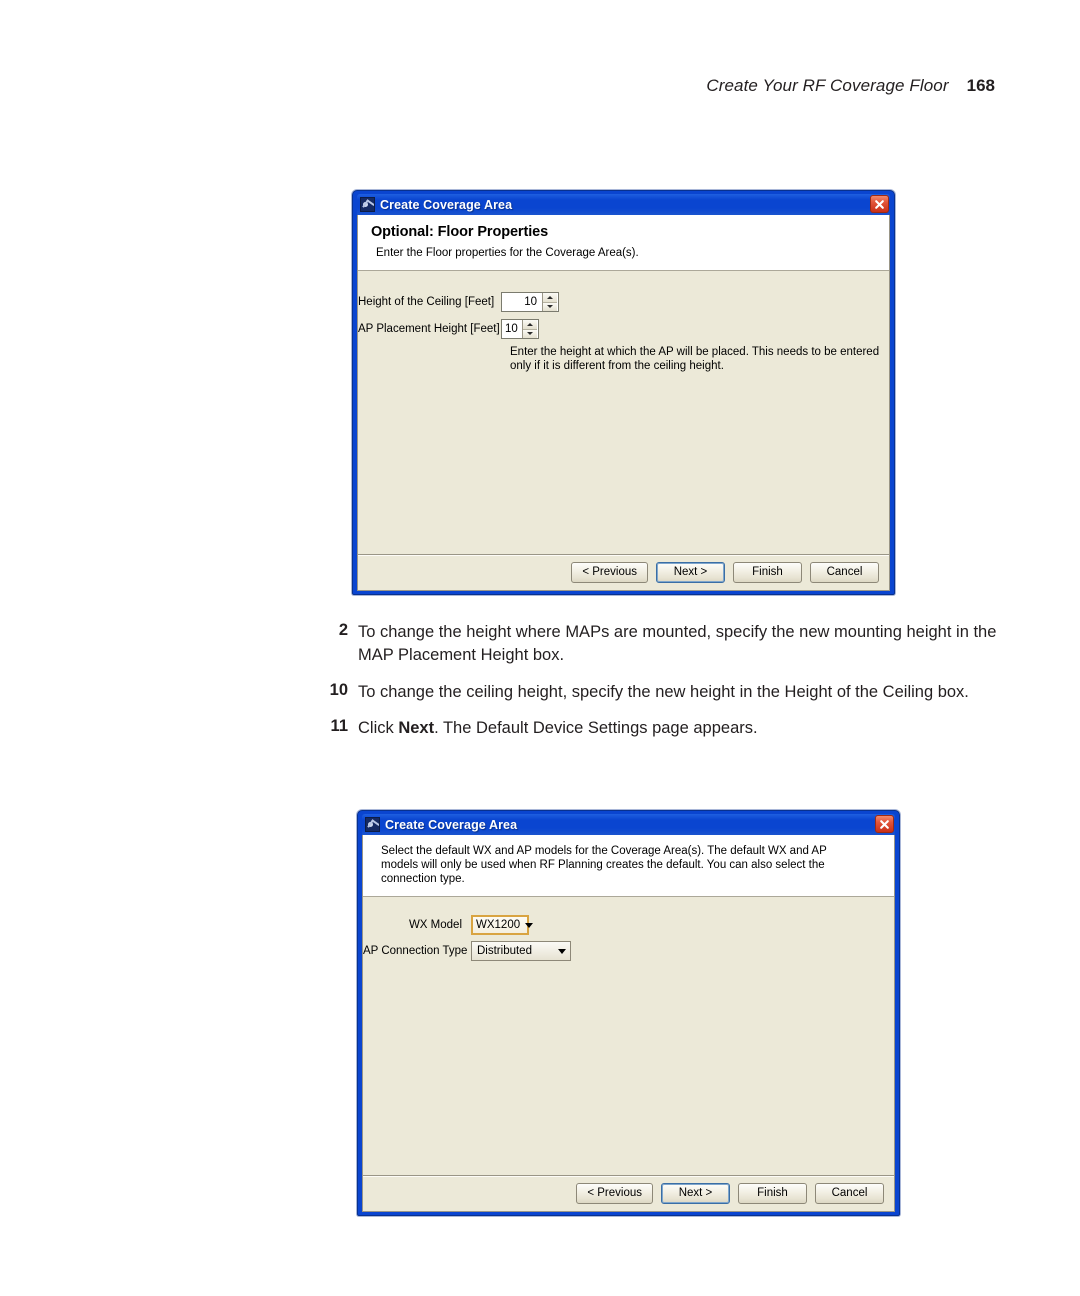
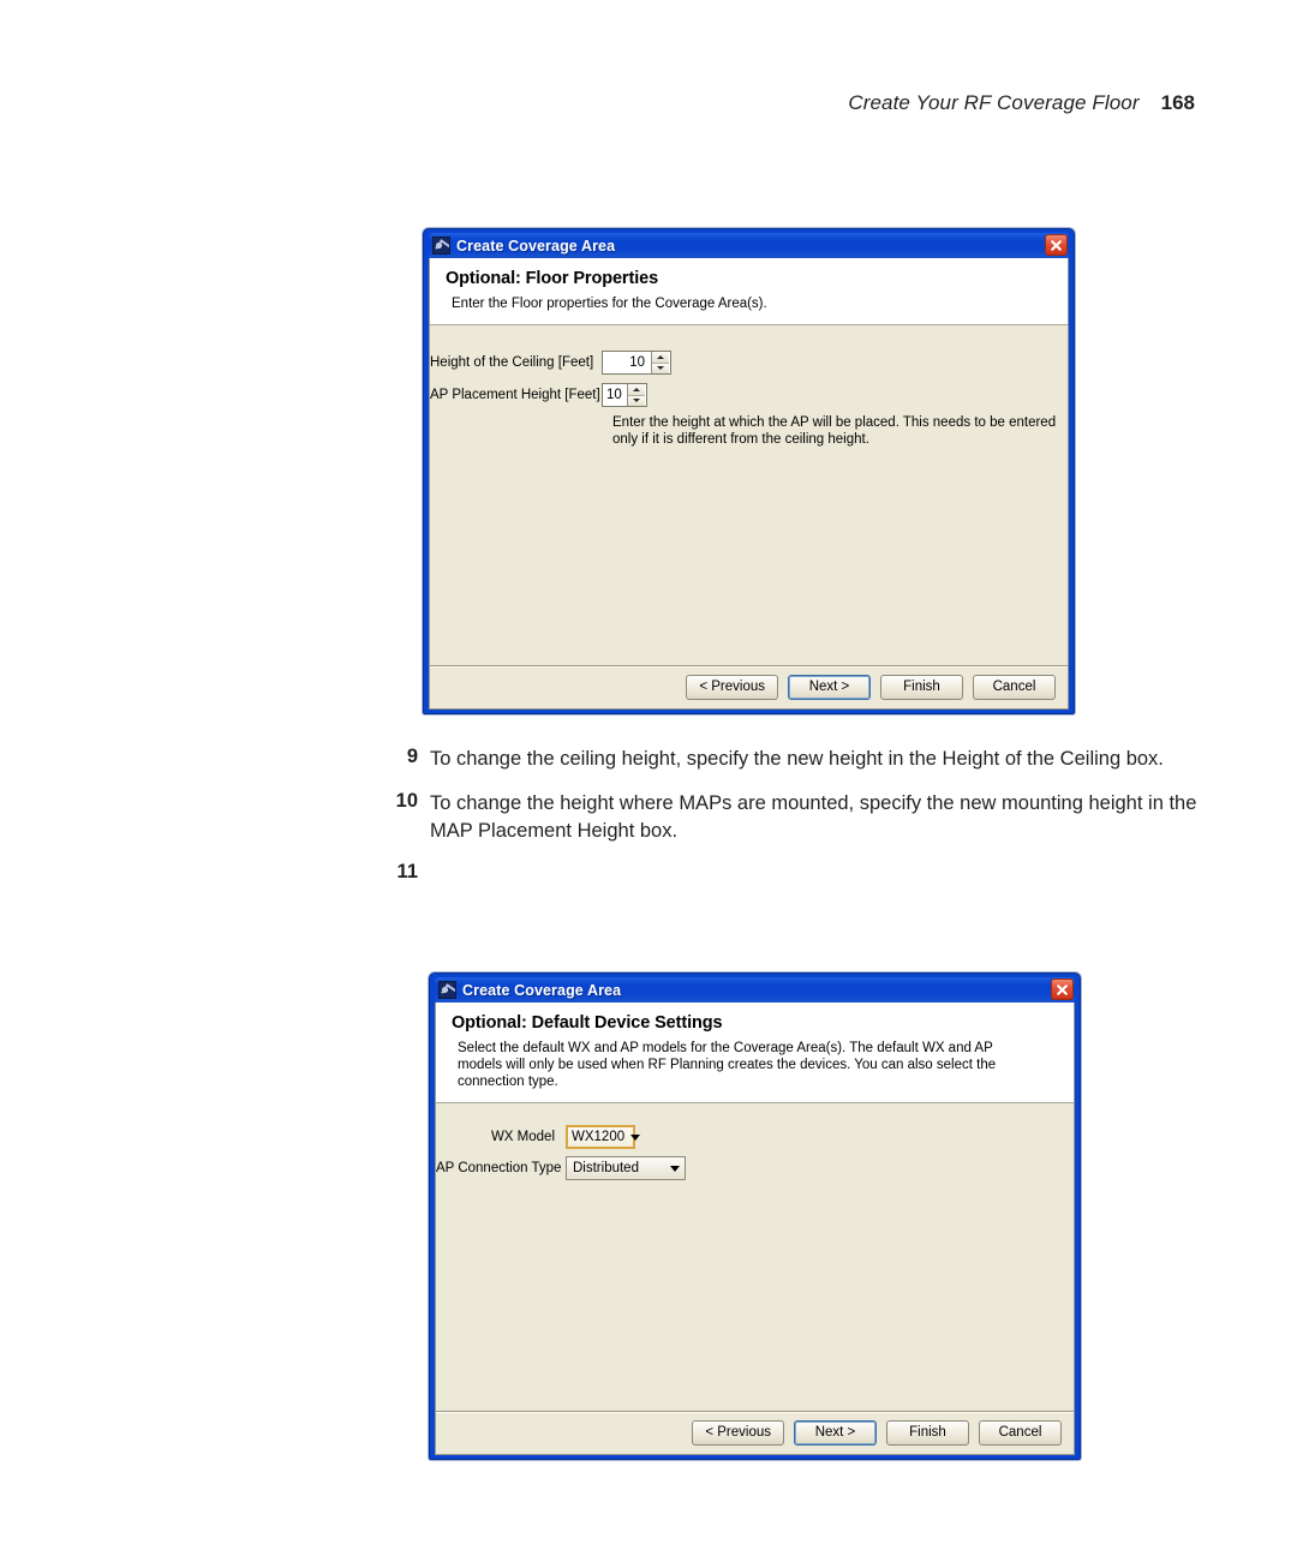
  Create Your RF Coverage Floor
  168
  Create Coverage Area
  Optional: Floor Properties
  Enter the Floor properties for the Coverage Area(s).
  Height of the Ceiling [Feet]
  10
  AP Placement Height [Feet]
  10
  Enter the height at which the AP will be placed. This needs to be entered only if it is different from the ceiling height.
  < Previous
  Next >
  Finish
  Cancel
- 2
+ 9
- To change the height where MAPs are mounted, specify the new mounting height in the MAP Placement Height box.
+ To change the ceiling height, specify the new height in the Height of the Ceiling box.
  10
- To change the ceiling height, specify the new height in the Height of the Ceiling box.
+ To change the height where MAPs are mounted, specify the new mounting height in the MAP Placement Height box.
  11
- Click Next. The Default Device Settings page appears.
  Create Coverage Area
+ Optional: Default Device Settings
- Select the default WX and AP models for the Coverage Area(s). The default WX and AP models will only be used when RF Planning creates the default. You can also select the connection type.
+ Select the default WX and AP models for the Coverage Area(s). The default WX and AP models will only be used when RF Planning creates the devices. You can also select the connection type.
  WX Model
  WX1200
  AP Connection Type
  Distributed
  < Previous
  Next >
  Finish
  Cancel
